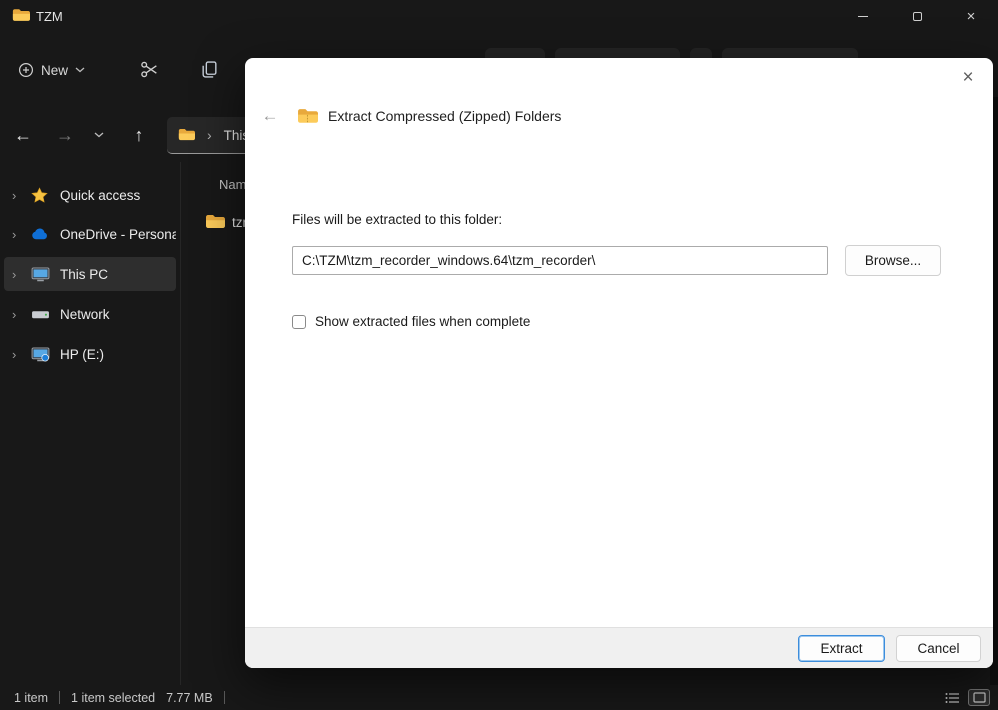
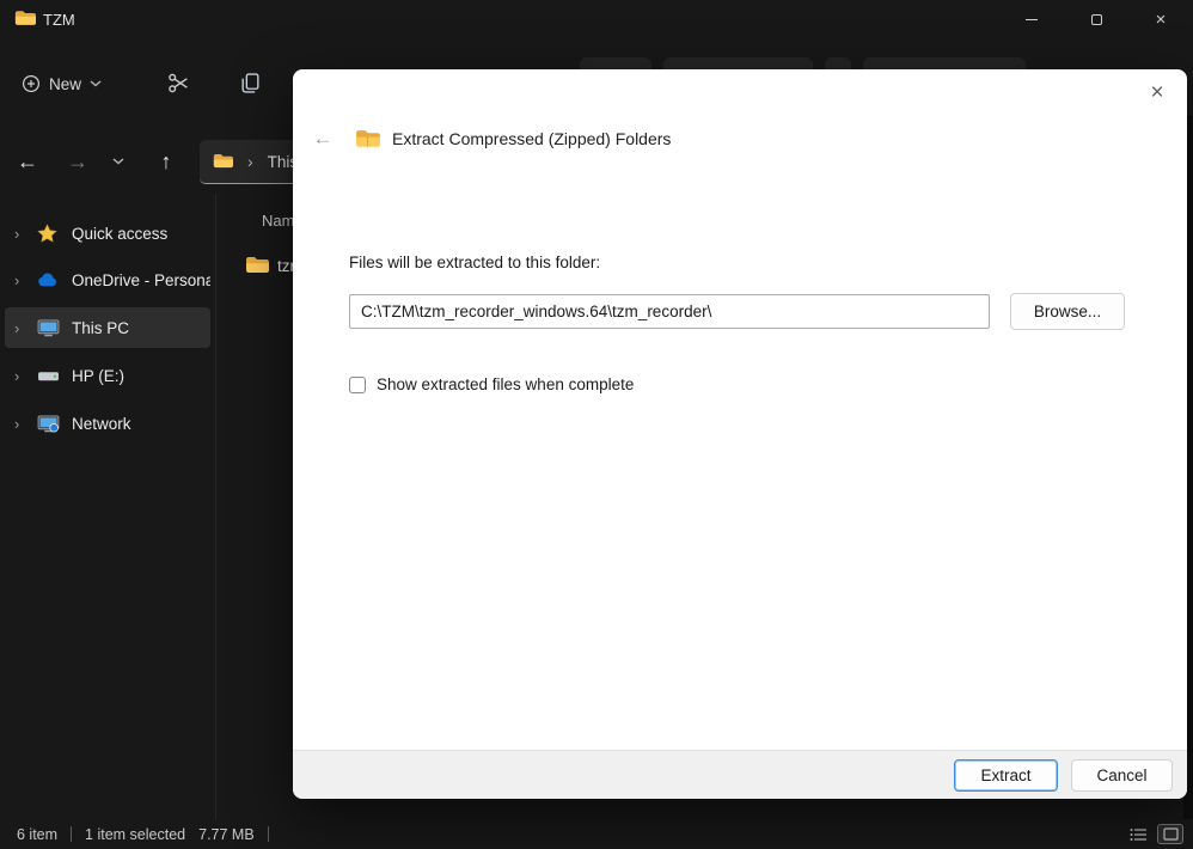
  TZM
  ×
  New
  ←
  →
  ↑
  ›
  ›
  Quick access
  ›
  OneDrive - Persona
  ›
  This PC
  ›
- Network
+ HP (E:)
  ›
- HP (E:)
+ Network
  Nam
- 1 item
+ 6 item
  1 item selected
  7.77 MB
  ×
  ←
  Extract Compressed (Zipped) Folders
  Files will be extracted to this folder:
  C:\TZM\tzm_recorder_windows.64\tzm_recorder\
  Browse...
  Show extracted files when complete
  Extract
  Cancel
